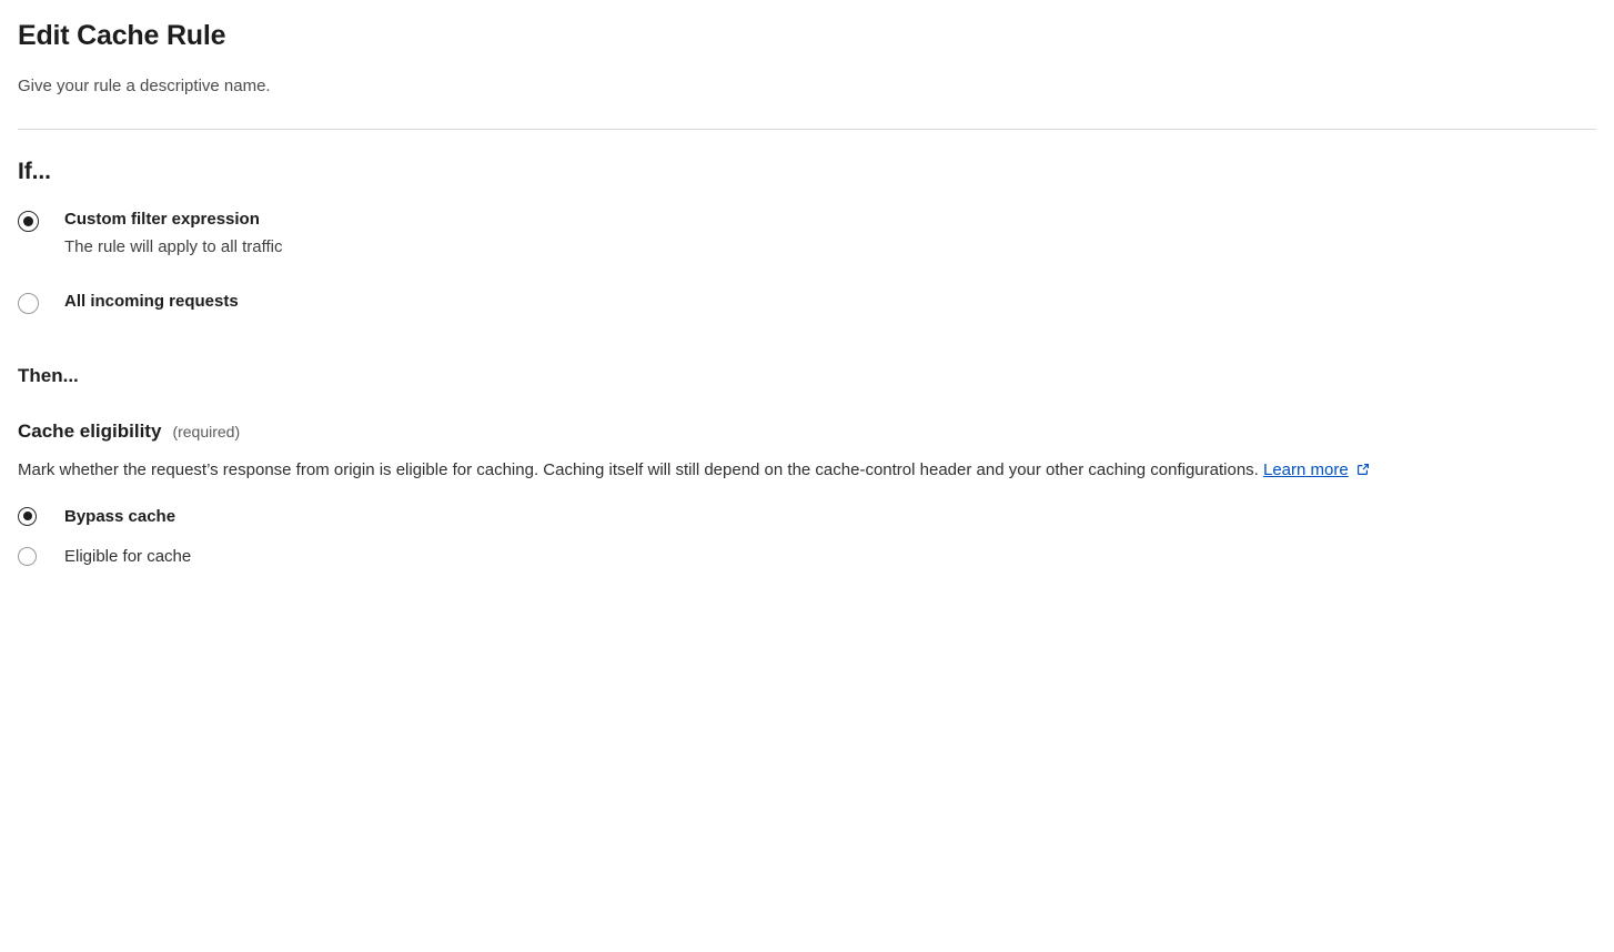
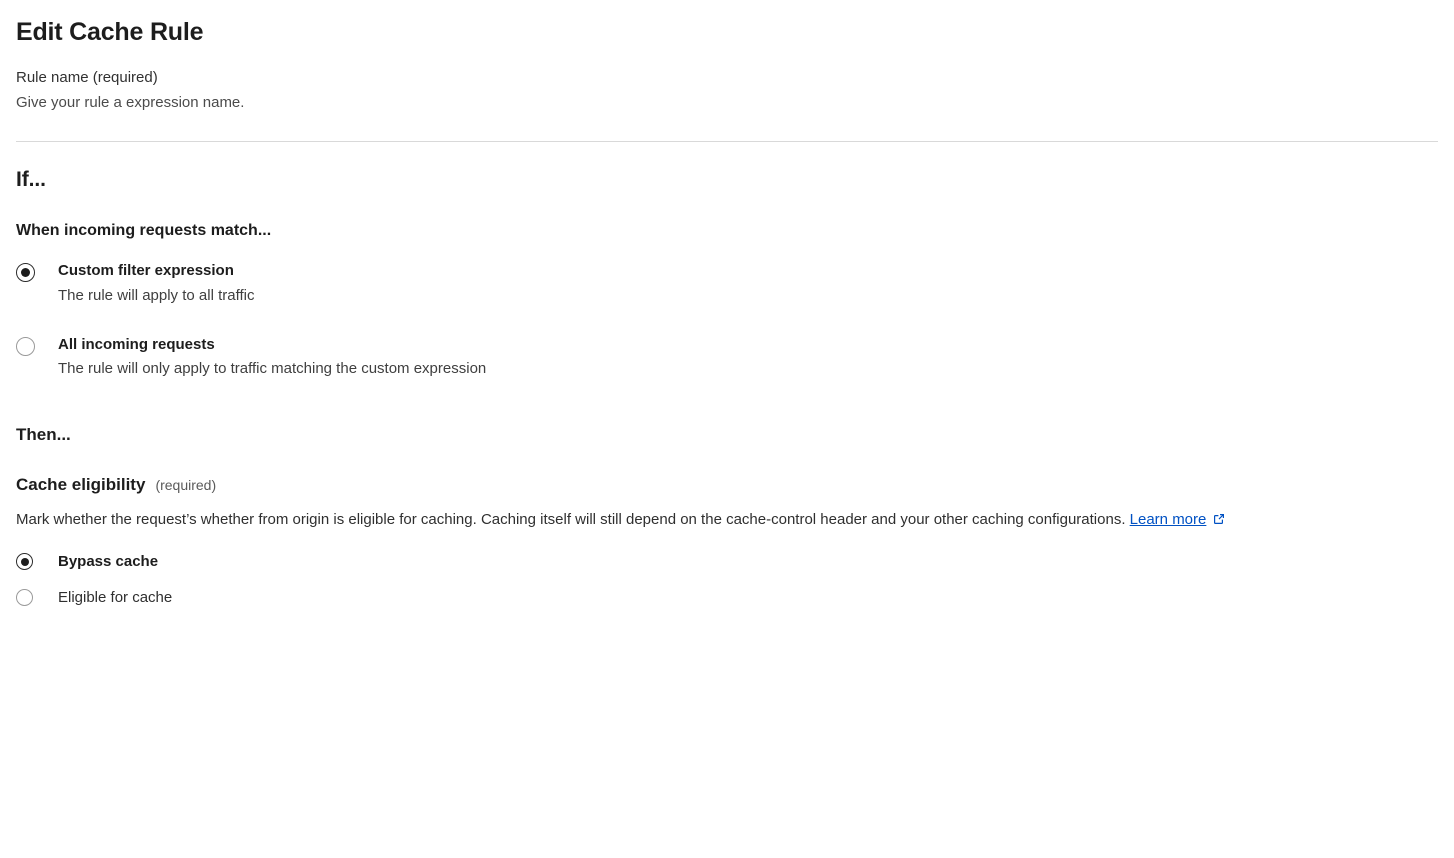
  Edit Cache Rule
+ Rule name (required)
- Give your rule a descriptive name.
+ Give your rule a expression name.
  If...
+ When incoming requests match...
  Custom filter expression
  The rule will apply to all traffic
  All incoming requests
+ The rule will only apply to traffic matching the custom expression
  Then...
  Cache eligibility
  (required)
- Mark whether the request’s response from origin is eligible for caching. Caching itself will still depend on the cache-control header and your other caching configurations. Learn more
+ Mark whether the request’s whether from origin is eligible for caching. Caching itself will still depend on the cache-control header and your other caching configurations. Learn more
  Bypass cache
  Eligible for cache
